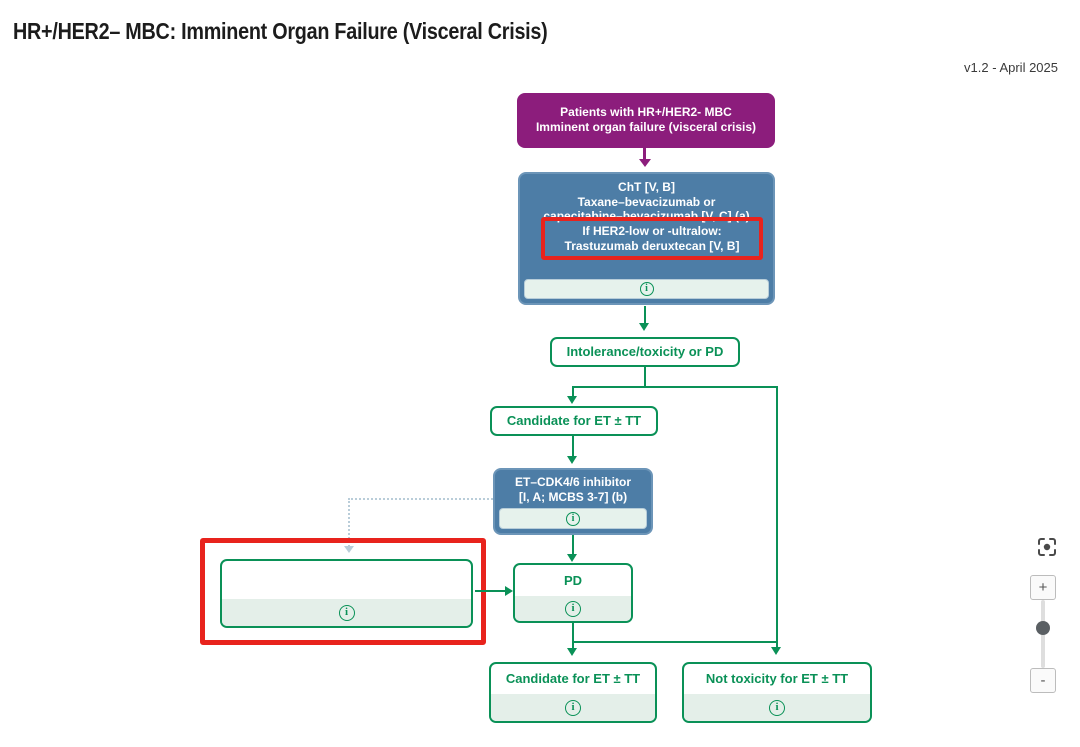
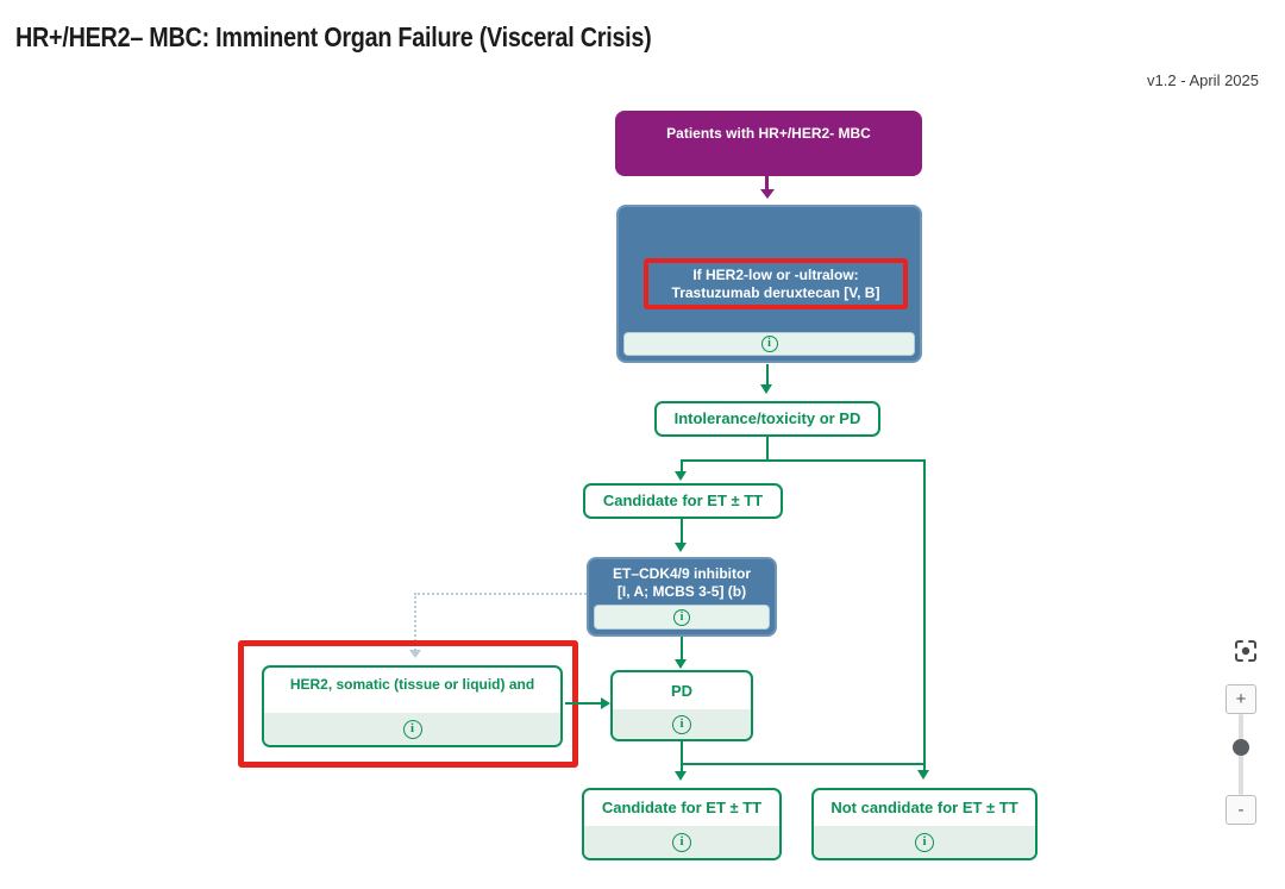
  HR+/HER2– MBC: Imminent Organ Failure (Visceral Crisis)
  v1.2 - April 2025
  Patients with HR+/HER2- MBC
- Imminent organ failure (visceral crisis)
- ChT [V, B]
- Taxane–bevacizumab or
- capecitabine–bevacizumab [V, C] (a)
  i
  If HER2-low or -ultralow:
  Trastuzumab deruxtecan [V, B]
  Intolerance/toxicity or PD
  Candidate for ET ± TT
- ET–CDK4/6 inhibitor
+ ET–CDK4/9 inhibitor
- [I, A; MCBS 3-7] (b)
+ [I, A; MCBS 3-5] (b)
  i
+ HER2, somatic (tissue or liquid) and
  i
  PD
  i
  Candidate for ET ± TT
  i
- Not toxicity for ET ± TT
+ Not candidate for ET ± TT
  i
  +
  -
